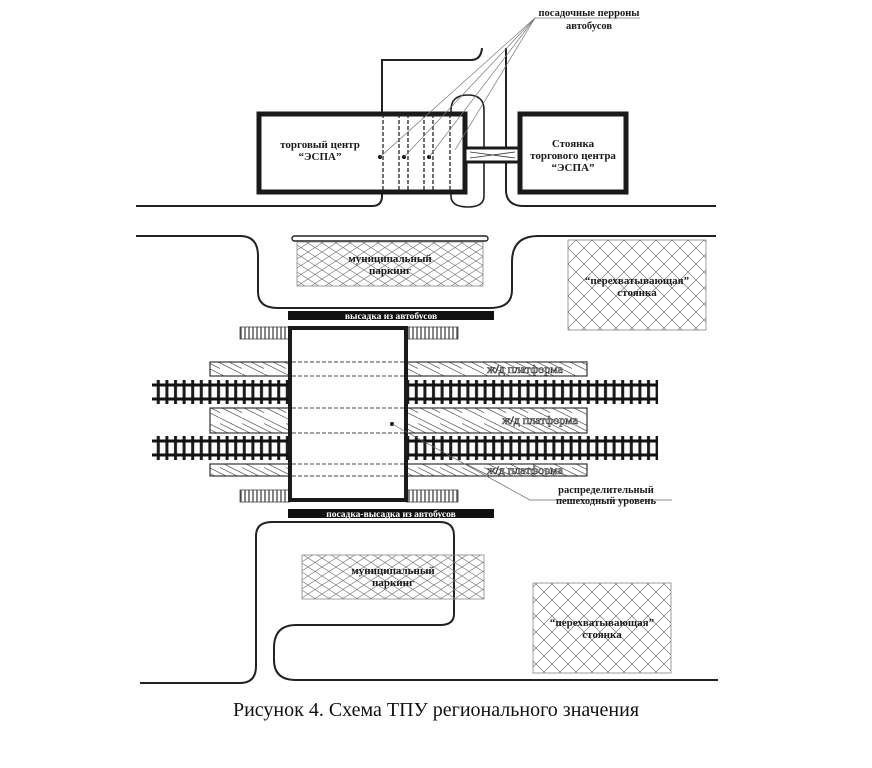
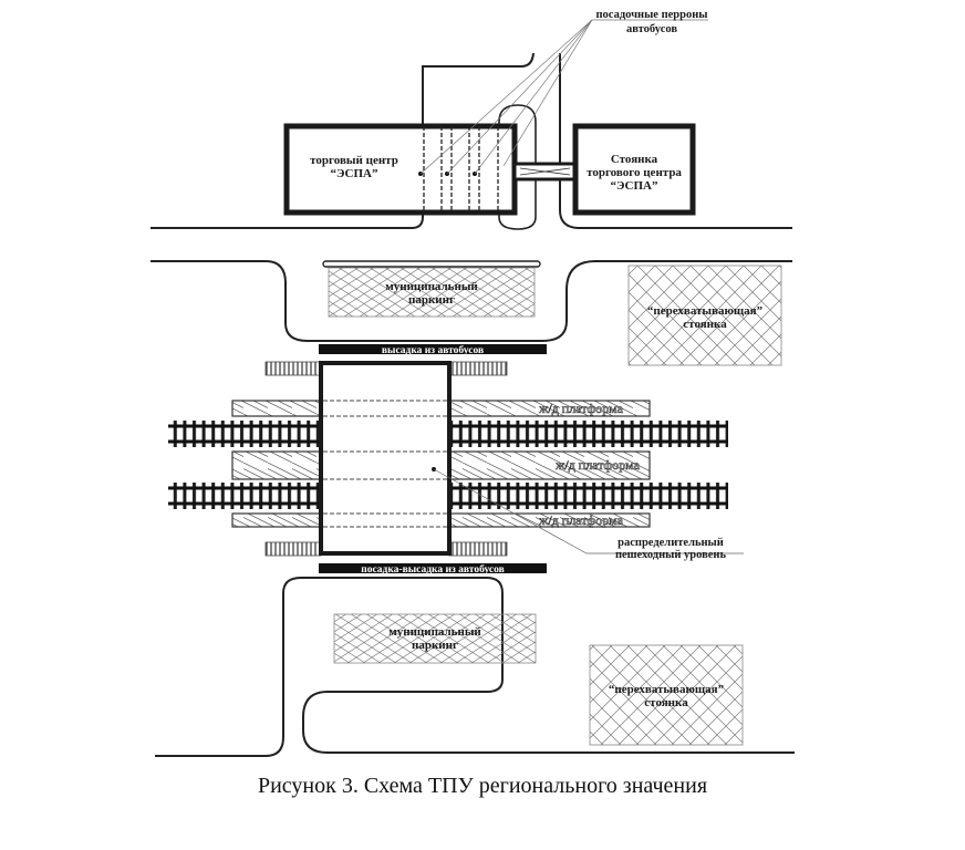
  торговый центр
  “ЭСПА”
  Стоянка
  торгового центра
  “ЭСПА”
  посадочные перроны
  автобусов
  муниципальный
  паркинг
  “перехватывающая”
  стоянка
  высадка из автобусов
  ж/д платформа
  ж/д платформа
  ж/д платформа
  распределительный
  пешеходный уровень
  посадка-высадка из автобусов
  муниципальный
  паркинг
  “перехватывающая”
  стоянка
- Рисунок 4. Схема ТПУ регионального значения
+ Рисунок 3. Схема ТПУ регионального значения
